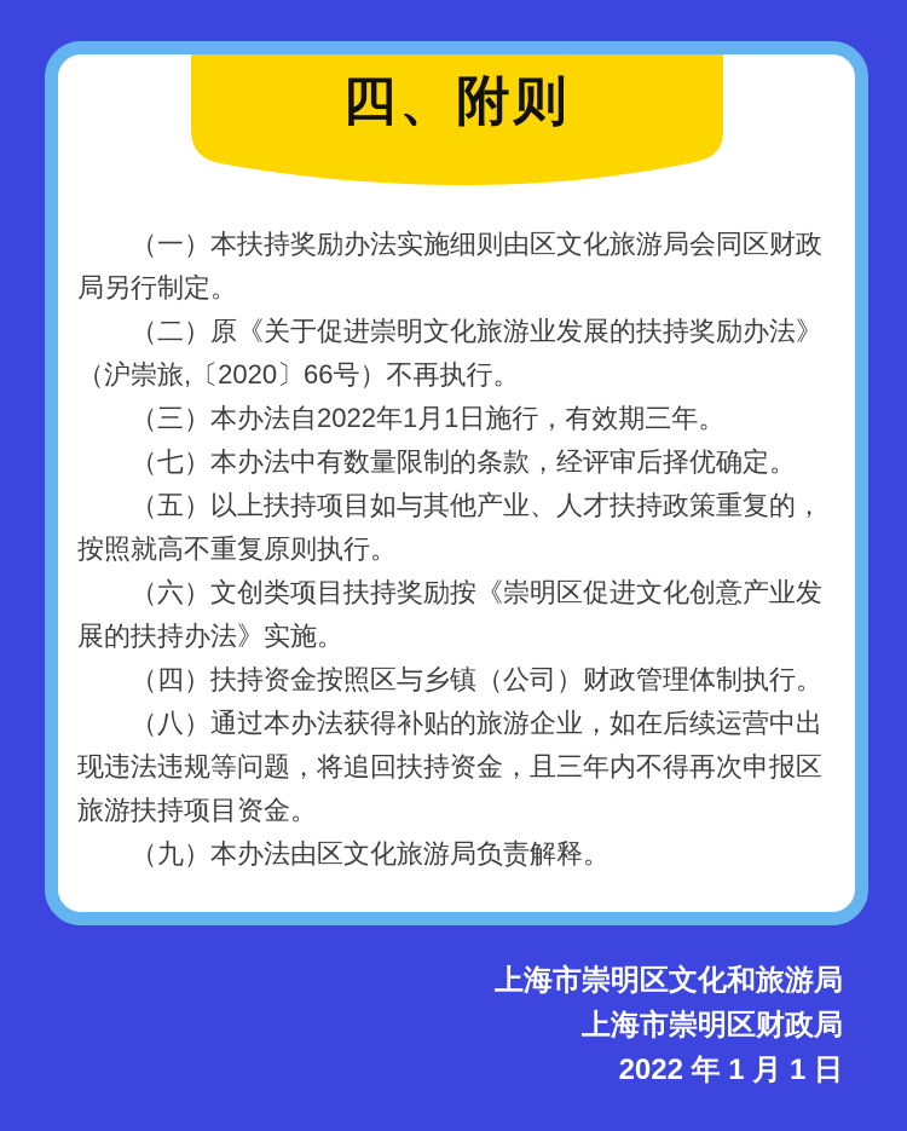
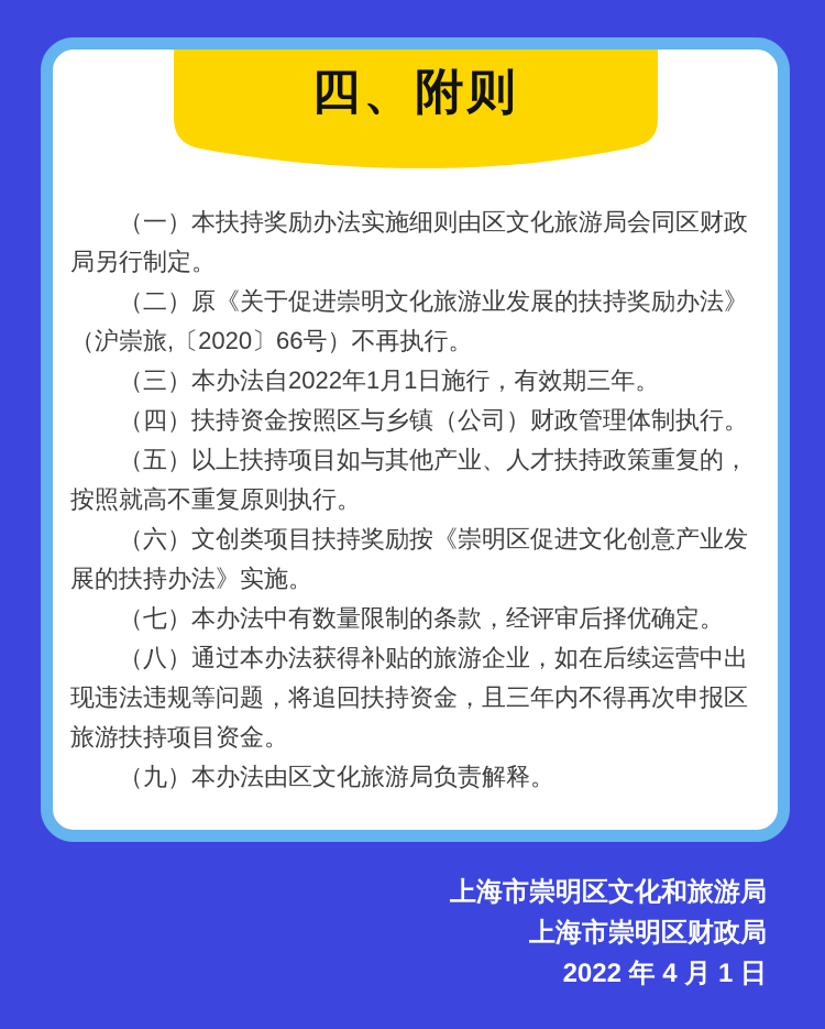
  四、附则
  （一）本扶持奖励办法实施细则由区文化旅游局会同区财政局另行制定。
  （二）原《关于促进崇明文化旅游业发展的扶持奖励办法》（沪崇旅,〔2020〕66号）不再执行。
  （三）本办法自2022年1月1日施行，有效期三年。
- （七）本办法中有数量限制的条款，经评审后择优确定。
+ （四）扶持资金按照区与乡镇（公司）财政管理体制执行。
  （五）以上扶持项目如与其他产业、人才扶持政策重复的，按照就高不重复原则执行。
  （六）文创类项目扶持奖励按《崇明区促进文化创意产业发展的扶持办法》实施。
- （四）扶持资金按照区与乡镇（公司）财政管理体制执行。
+ （七）本办法中有数量限制的条款，经评审后择优确定。
  （八）通过本办法获得补贴的旅游企业，如在后续运营中出现违法违规等问题，将追回扶持资金，且三年内不得再次申报区旅游扶持项目资金。
  （九）本办法由区文化旅游局负责解释。
  上海市崇明区文化和旅游局
  上海市崇明区财政局
- 2022 年 1 月 1 日
+ 2022 年 4 月 1 日
